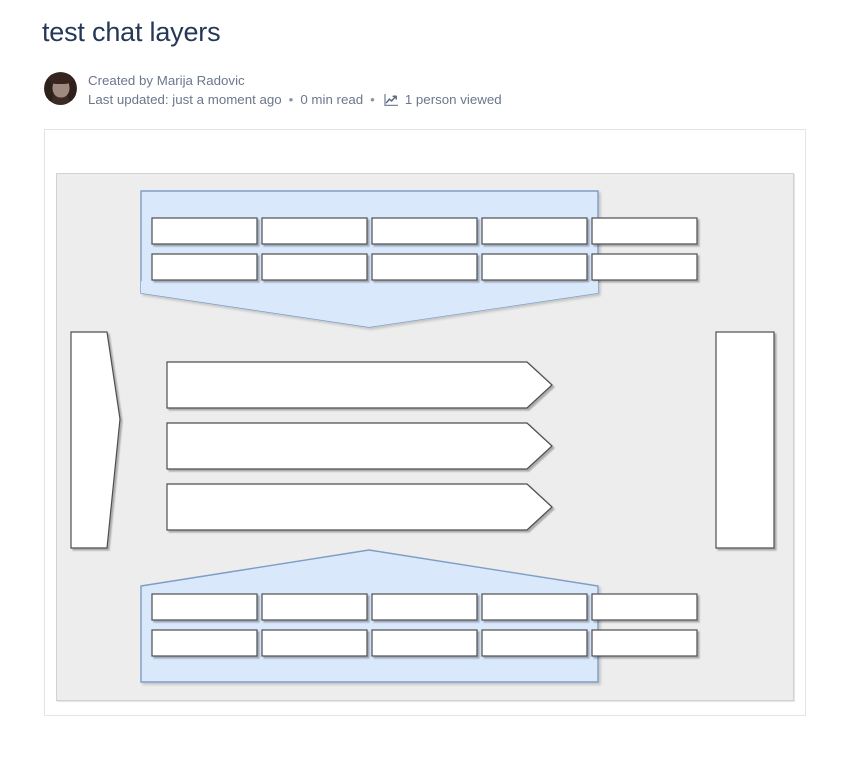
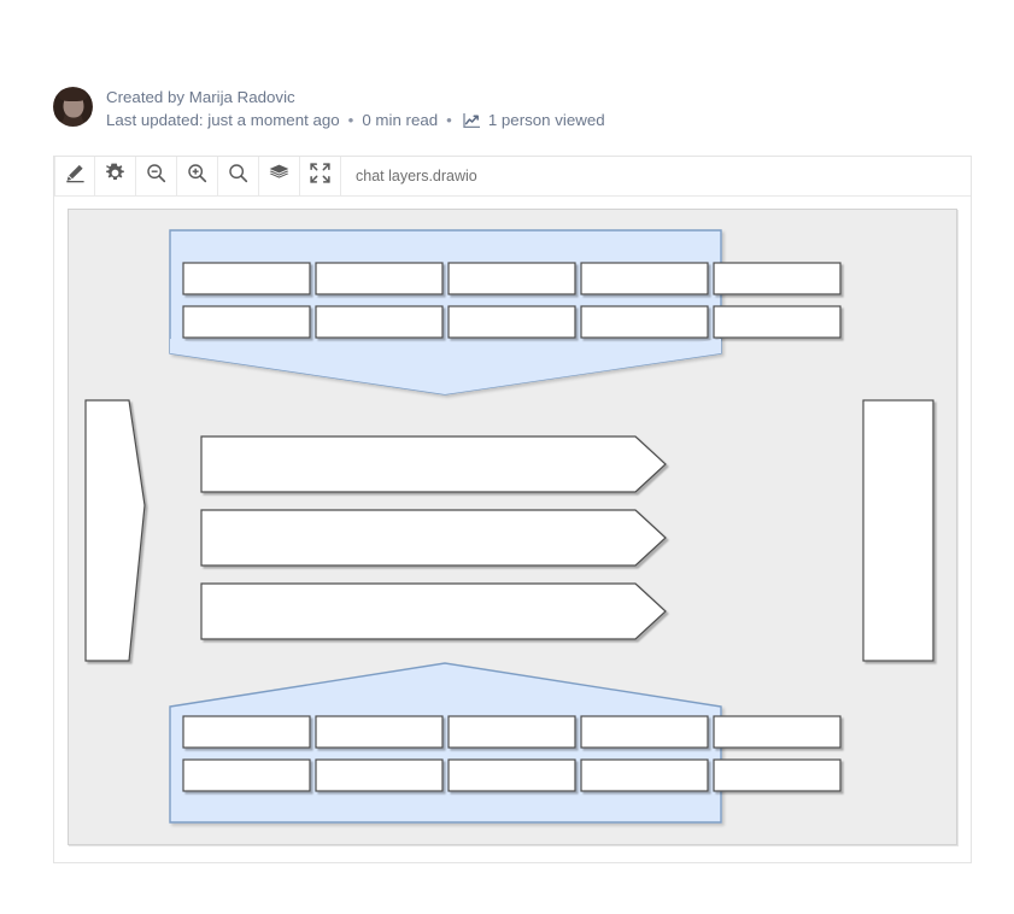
- test chat layers
  Created by Marija Radovic
  Last updated: just a moment ago
  •
  0 min read
  •
  1 person viewed
+ chat layers.drawio
